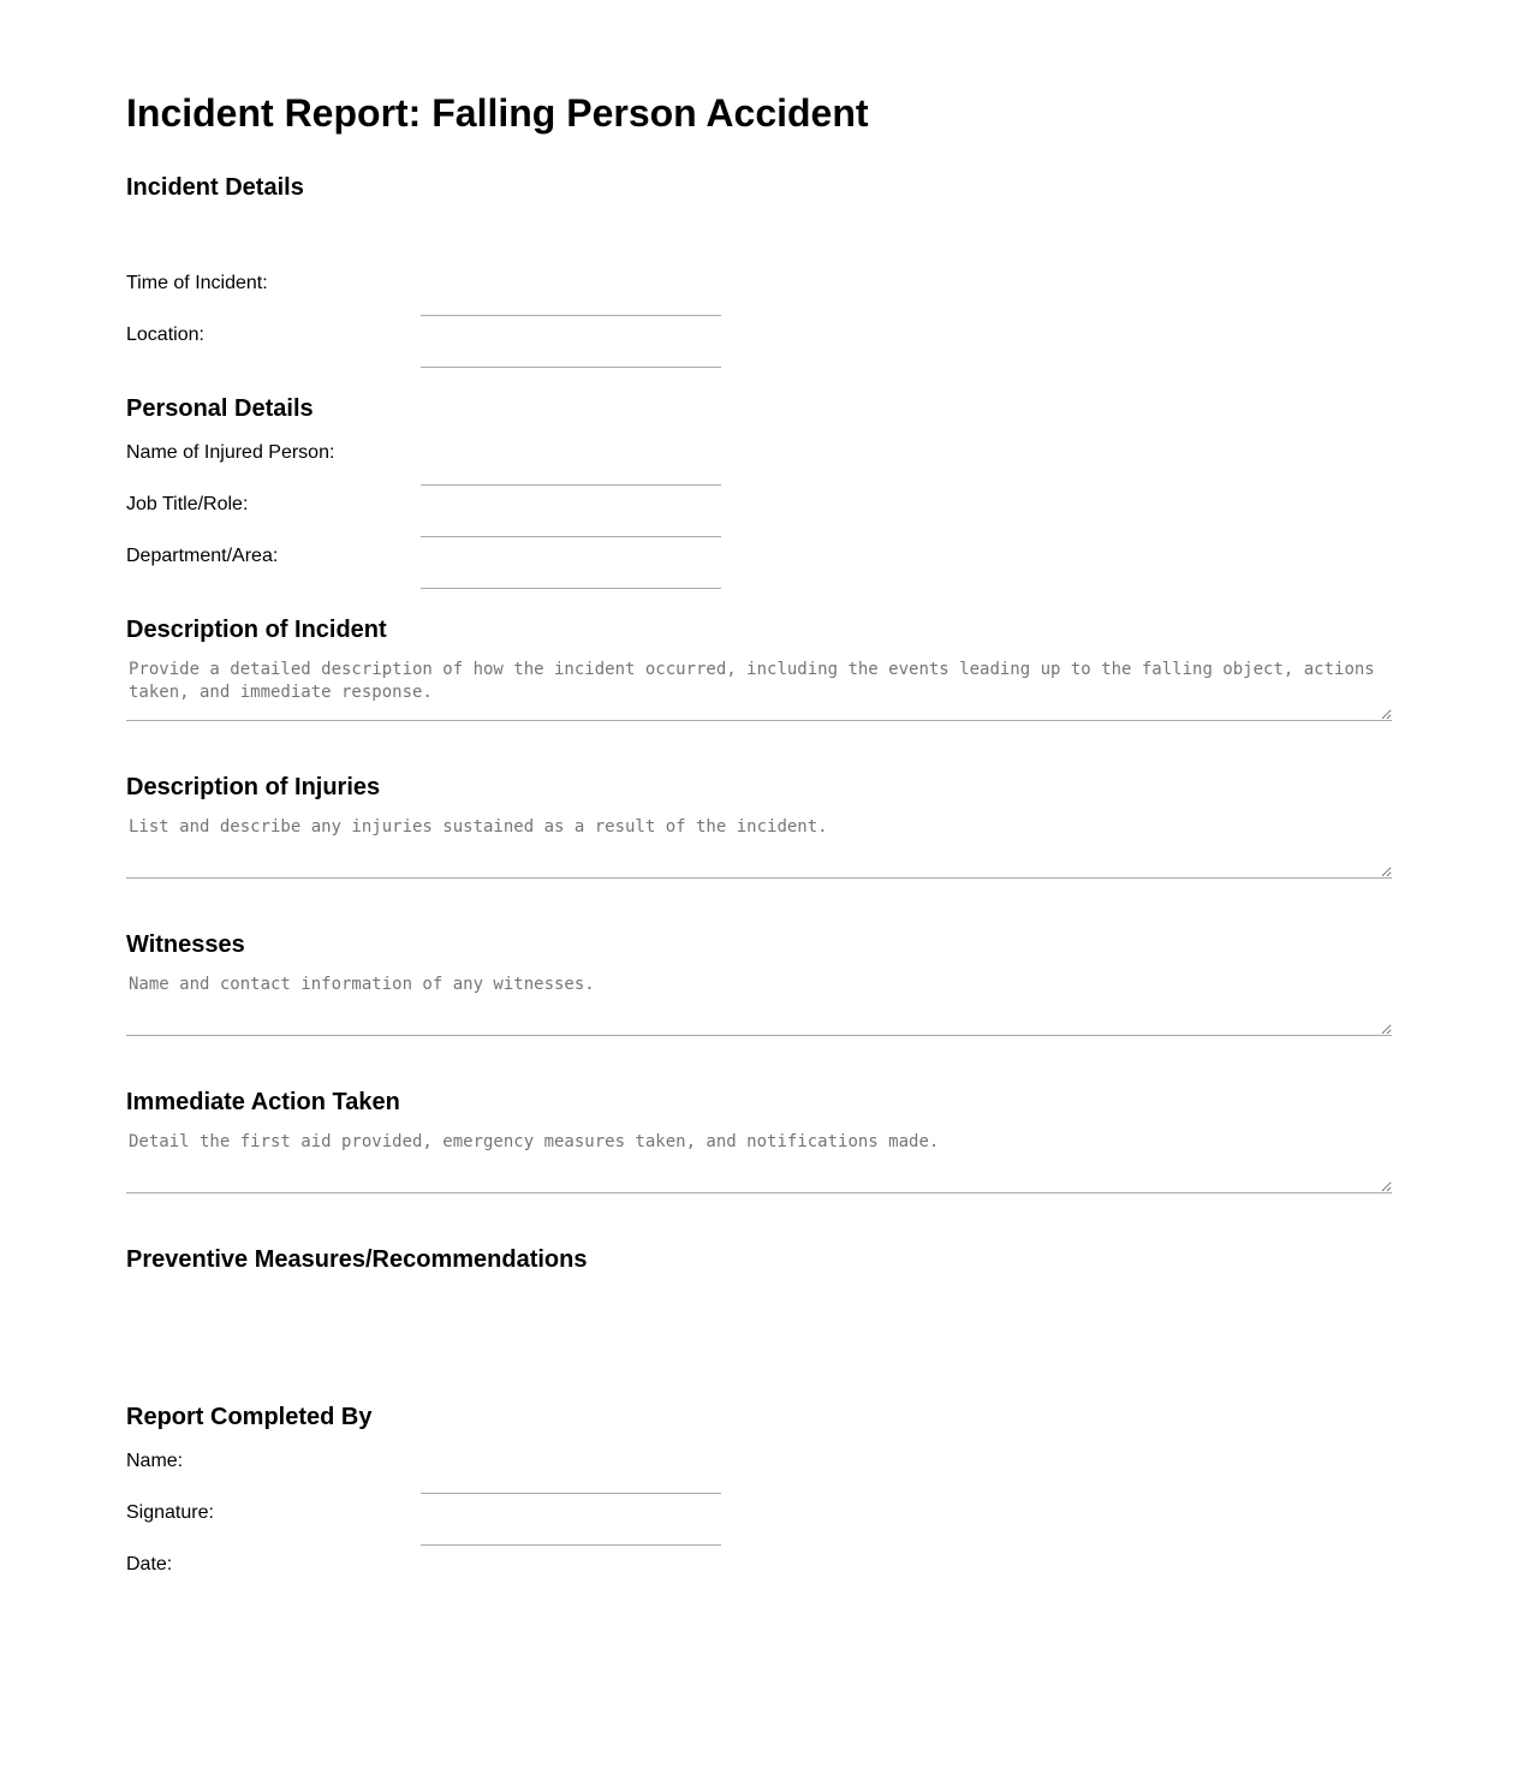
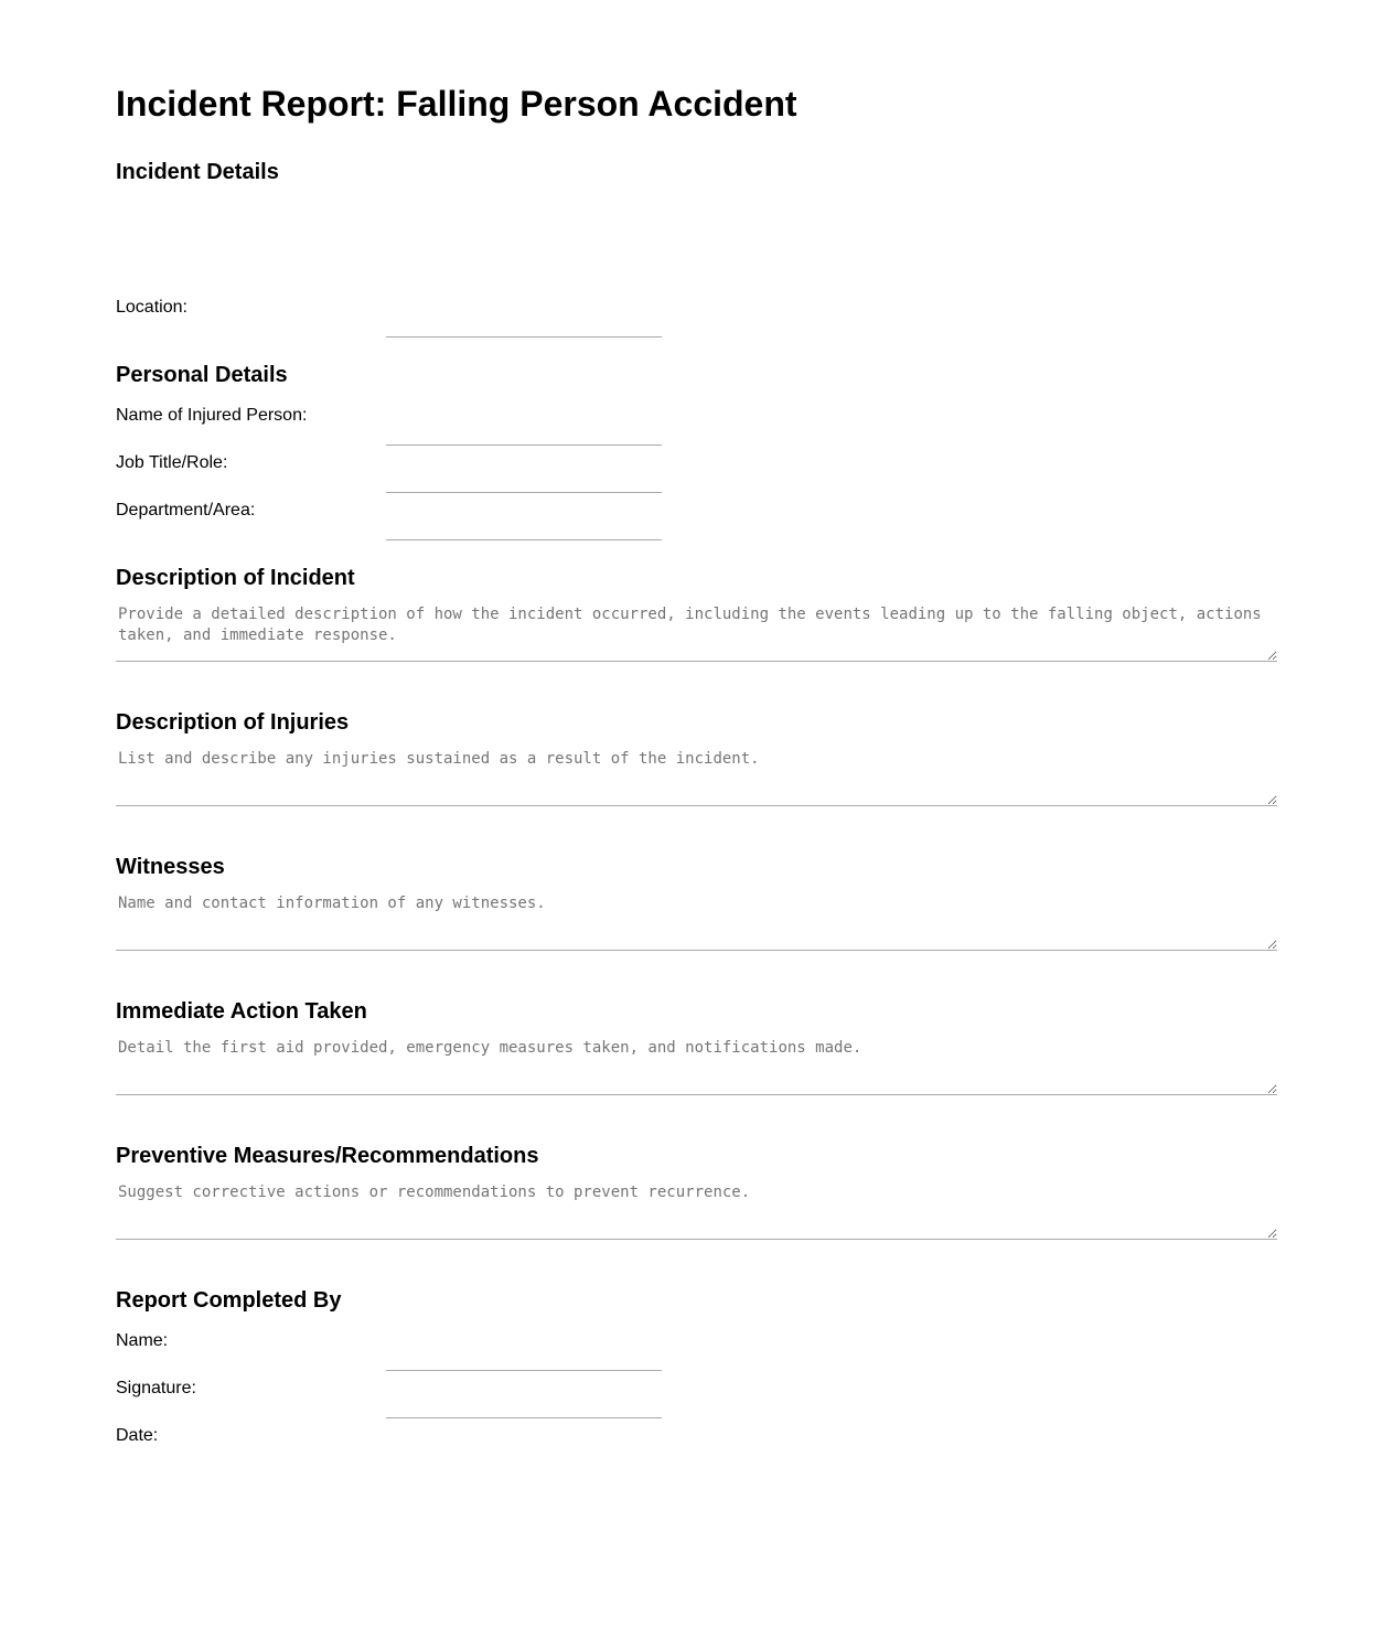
  Incident Report: Falling Person Accident
  Incident Details
- Time of Incident:
  Location:
  Personal Details
  Name of Injured Person:
  Job Title/Role:
  Department/Area:
  Description of Incident
  Description of Injuries
  List and describe any injuries sustained as a result of the incident.
  Witnesses
  Name and contact information of any witnesses.
  Immediate Action Taken
  Detail the first aid provided, emergency measures taken, and notifications made.
  Preventive Measures/Recommendations
+ Suggest corrective actions or recommendations to prevent recurrence.
  Report Completed By
  Name:
  Signature:
  Date:
